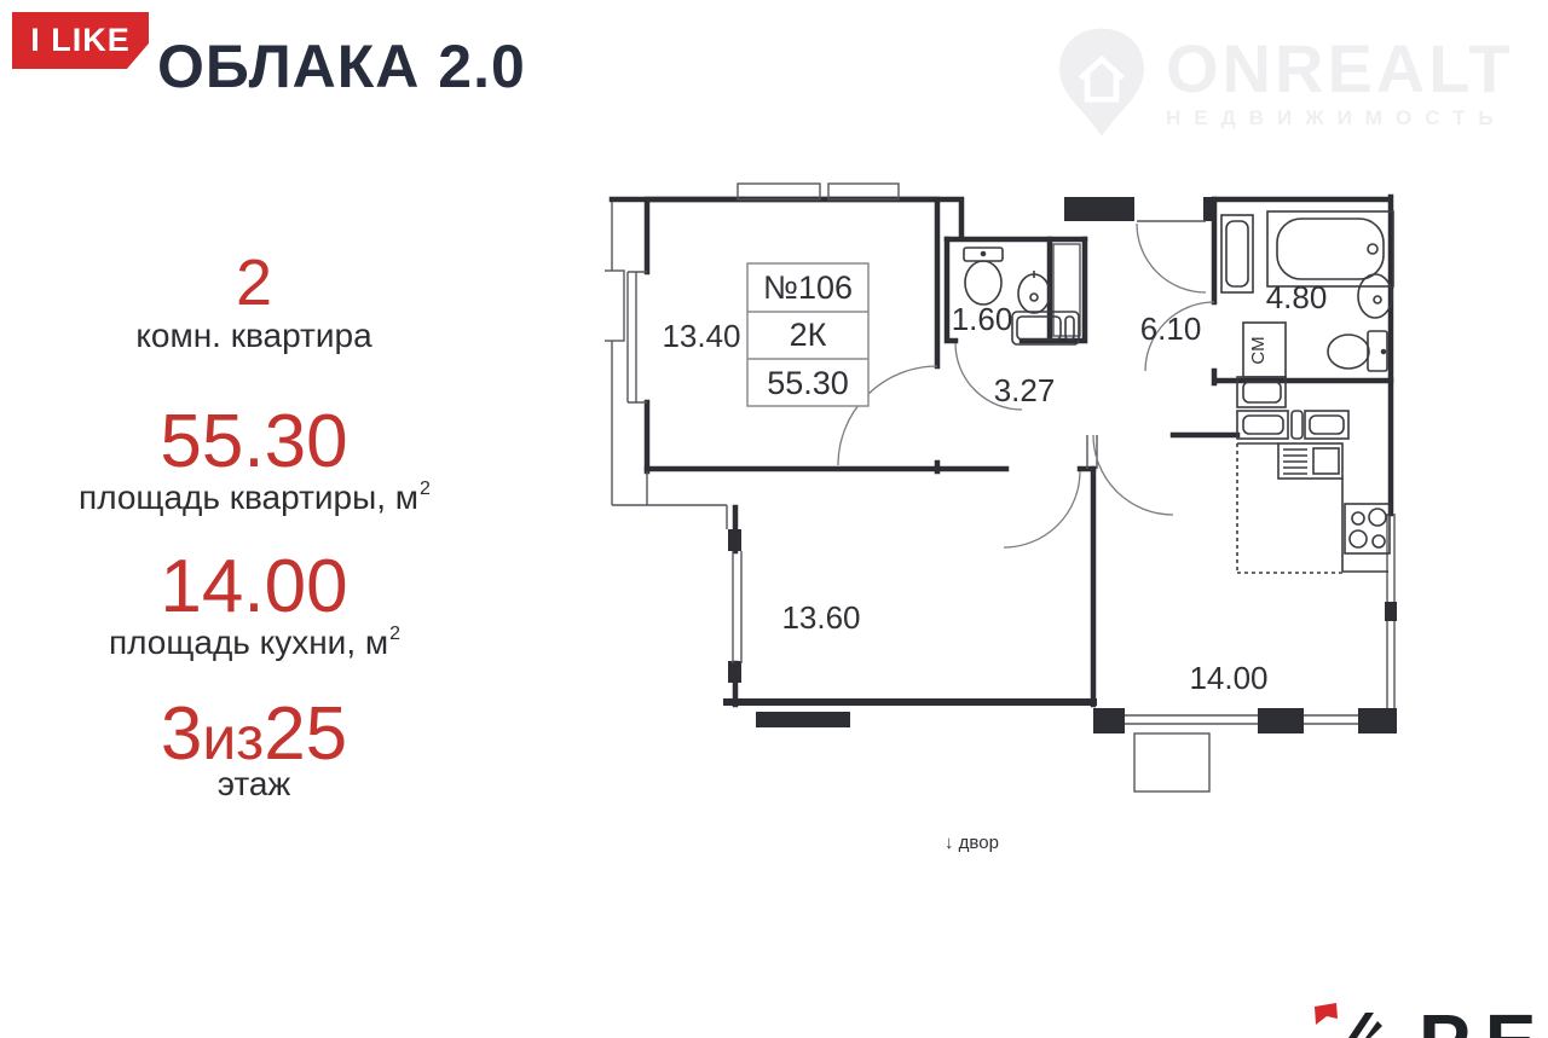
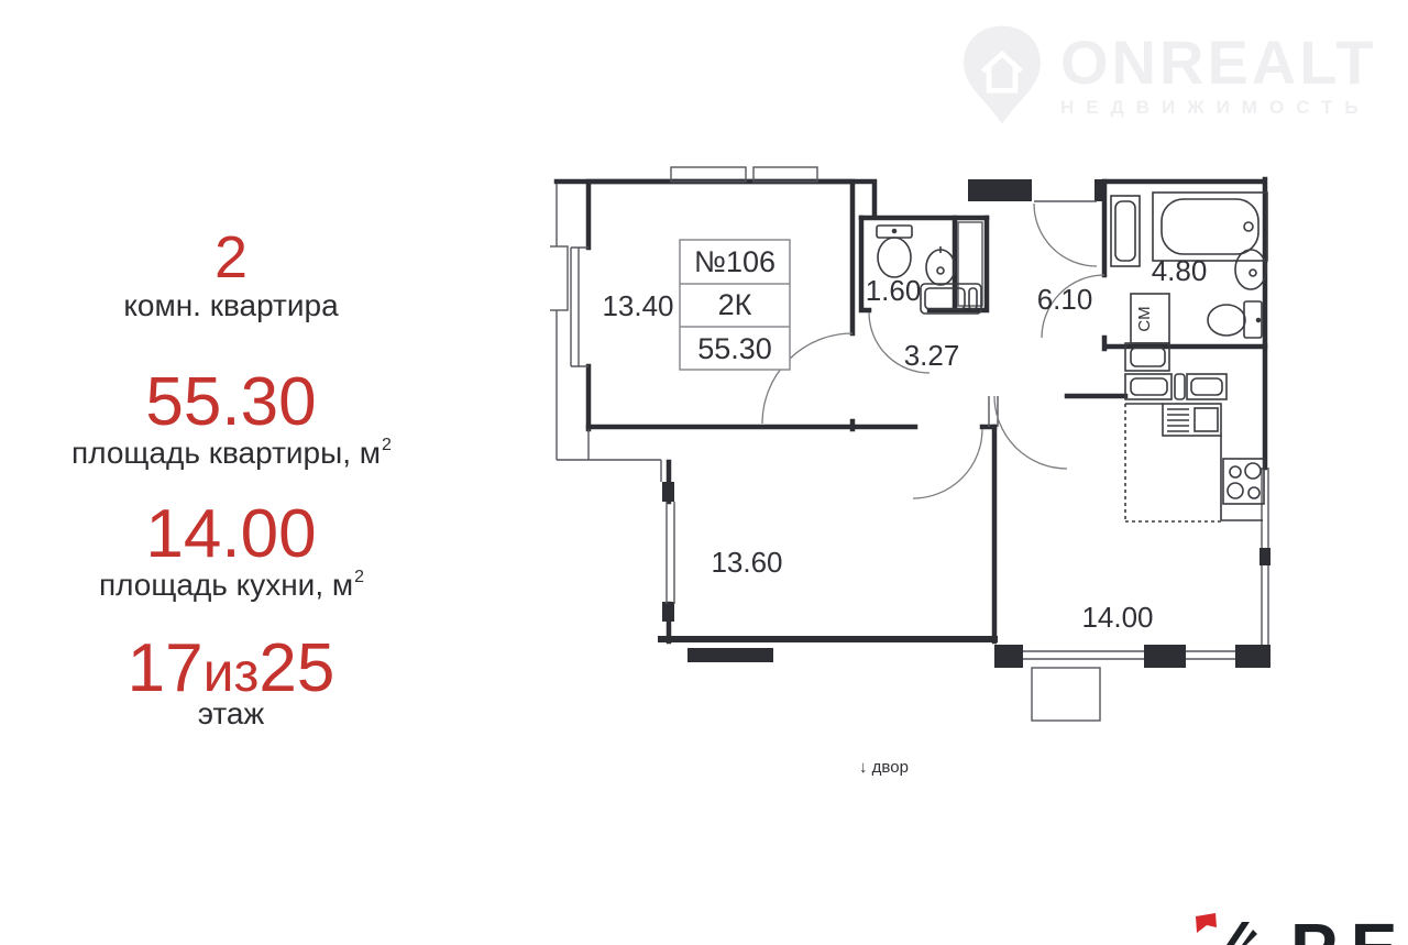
- I LIKE
- ОБЛАКА 2.0
  2
  комн. квартира
  55.30
  площадь квартиры, м2
  14.00
  площадь кухни, м2
- 3из25
+ 17из25
  этаж
  №106
  2К
  55.30
  13.40
  1.60
  3.27
  6.10
  4.80
  13.60
  14.00
  ↓ двор
